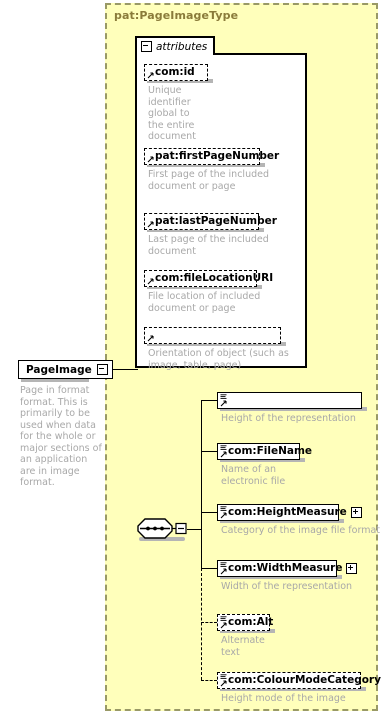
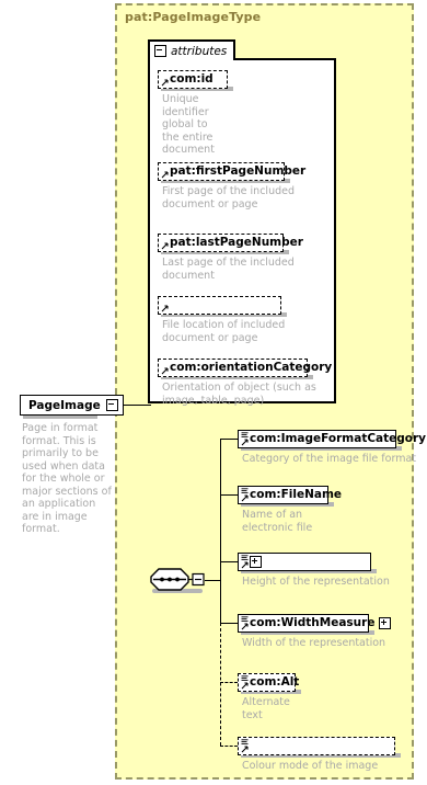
  pat:PageImageType
  PageImage
  Page in format format. This is primarily to be used when data for the whole or major sections of an application are in image format.
  attributes
  com:id
  Unique
  identifier
  global to
  the entire
  document
  pat:firstPageNumber
  First page of the included
  document or page
  pat:lastPageNumber
  Last page of the included
  document
- com:fileLocationURI
  File location of included
  document or page
+ com:orientationCategory
  Orientation of object (such as
  image, table, page)
+ com:ImageFormatCategory
- Height of the representation
+ Category of the image file format
  com:FileName
  Name of an
  electronic file
- com:HeightMeasure
- Category of the image file format
+ Height of the representation
  com:WidthMeasure
  Width of the representation
  com:Alt
  Alternate
  text
- com:ColourModeCategory
- Height mode of the image
+ Colour mode of the image
